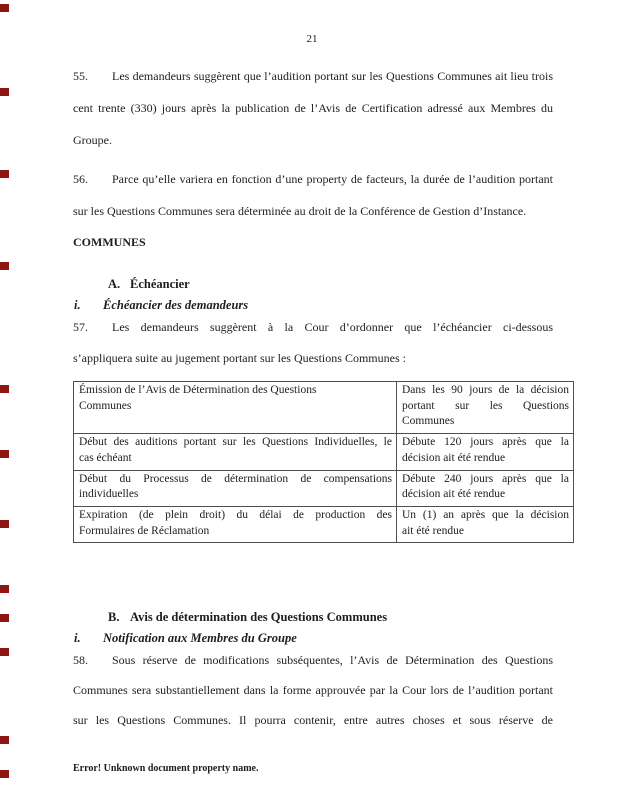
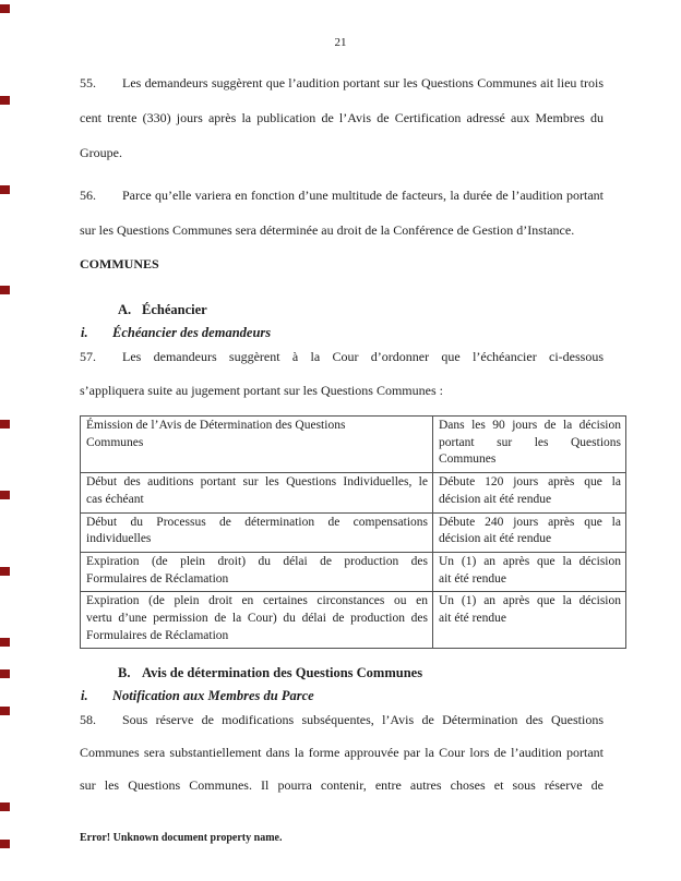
  21
  55. Les demandeurs suggèrent que l’audition portant sur les Questions Communes ait lieu trois
  cent trente (330) jours après la publication de l’Avis de Certification adressé aux Membres du
  Groupe.
- 56. Parce qu’elle variera en fonction d’une property de facteurs, la durée de l’audition portant
+ 56. Parce qu’elle variera en fonction d’une multitude de facteurs, la durée de l’audition portant
  sur les Questions Communes sera déterminée au droit de la Conférence de Gestion d’Instance.
  COMMUNES
  A. Échéancier
  i. Échéancier des demandeurs
  57. Les demandeurs suggèrent à la Cour d’ordonner que l’échéancier ci-dessous
  s’appliquera suite au jugement portant sur les Questions Communes :
  Émission de l’Avis de Détermination des QuestionsCommunes	Dans les 90 jours de la décisionportant sur les QuestionsCommunes
  Début des auditions portant sur les Questions Individuelles, lecas échéant	Débute 120 jours après que ladécision ait été rendue
  Début du Processus de détermination de compensationsindividuelles	Débute 240 jours après que ladécision ait été rendue
  Expiration (de plein droit) du délai de production desFormulaires de Réclamation	Un (1) an après que la décisionait été rendue
+ Expiration (de plein droit en certaines circonstances ou envertu d’une permission de la Cour) du délai de production desFormulaires de Réclamation	Un (1) an après que la décisionait été rendue
  B. Avis de détermination des Questions Communes
- i. Notification aux Membres du Groupe
+ i. Notification aux Membres du Parce
  58. Sous réserve de modifications subséquentes, l’Avis de Détermination des Questions
  Communes sera substantiellement dans la forme approuvée par la Cour lors de l’audition portant
  sur les Questions Communes. Il pourra contenir, entre autres choses et sous réserve de
  Error! Unknown document property name.
